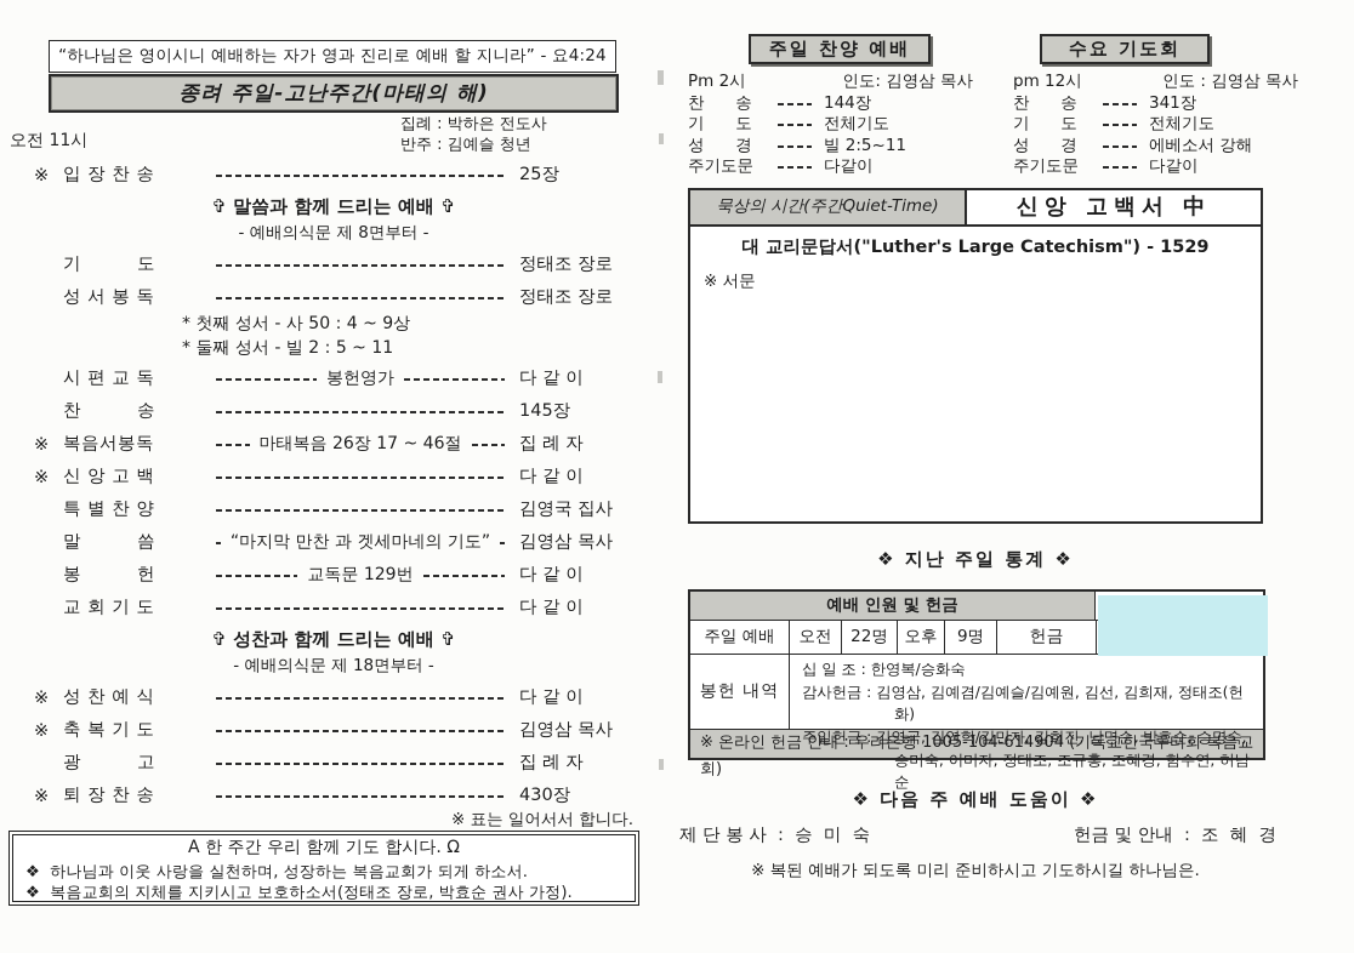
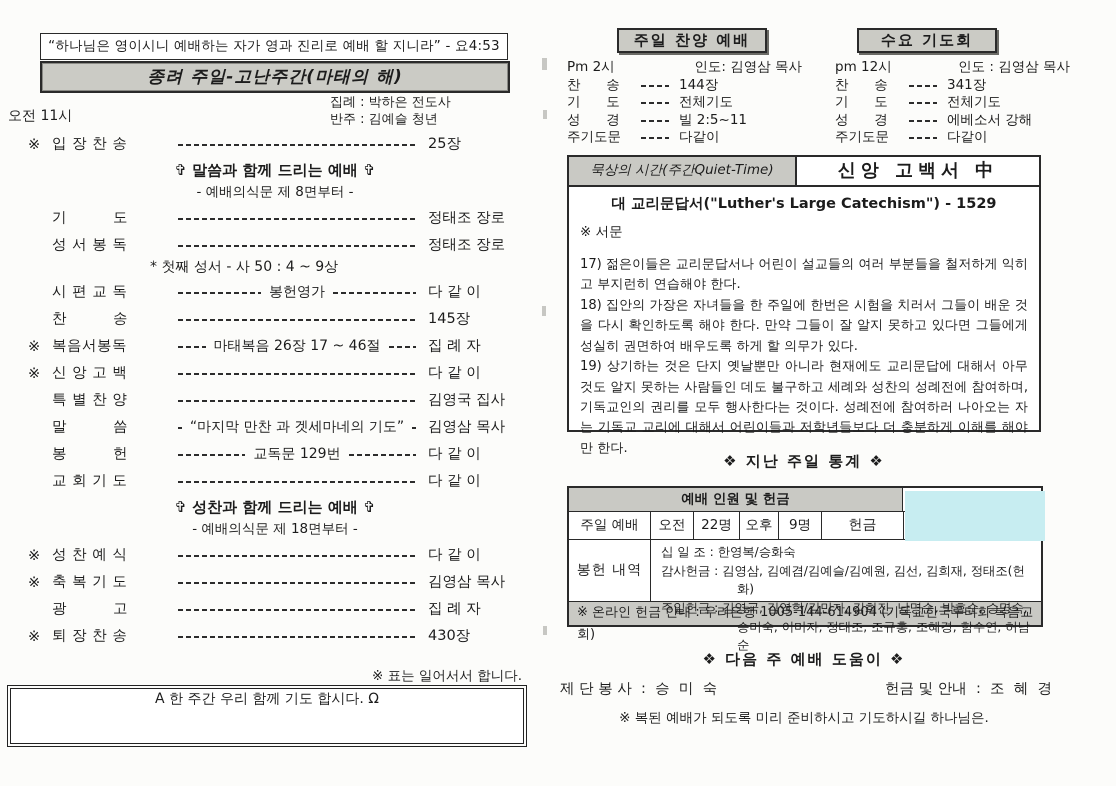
- “하나님은 영이시니 예배하는 자가 영과 진리로 예배 할 지니라” - 요4:24
+ “하나님은 영이시니 예배하는 자가 영과 진리로 예배 할 지니라” - 요4:53
  종려 주일-고난주간(마태의 해)
  집례 : 박하은 전도사
  반주 : 김예슬 청년
  오전 11시
  ※
  입 장 찬 송
  25장
  ✞ 말씀과 함께 드리는 예배 ✞
  - 예배의식문 제 8면부터 -
  기 도
  정태조 장로
  성 서 봉 독
  정태조 장로
  * 첫째 성서 - 사 50 : 4 ~ 9상
- * 둘째 성서 - 빌 2 : 5 ~ 11
  시 편 교 독
  봉헌영가
  다 같 이
  찬 송
  145장
  ※
  복음서봉독
  마태복음 26장 17 ~ 46절
  집 례 자
  ※
  신 앙 고 백
  다 같 이
  특 별 찬 양
  김영국 집사
  말 씀
  “마지막 만찬 과 겟세마네의 기도”
  김영삼 목사
  봉 헌
  교독문 129번
  다 같 이
  교 회 기 도
  다 같 이
  ✞ 성찬과 함께 드리는 예배 ✞
  - 예배의식문 제 18면부터 -
  ※
  성 찬 예 식
  다 같 이
  ※
  축 복 기 도
  김영삼 목사
  광 고
  집 례 자
  ※
  퇴 장 찬 송
  430장
  ※ 표는 일어서서 합니다.
  A 한 주간 우리 함께 기도 합시다. Ω
- ❖ 하나님과 이웃 사랑을 실천하며, 성장하는 복음교회가 되게 하소서.
- ❖ 복음교회의 지체를 지키시고 보호하소서(정태조 장로, 박효순 권사 가정).
  주일 찬양 예배
  수요 기도회
  Pm 2시
  인도: 김영삼 목사
  찬 송
  144장
  기 도
  전체기도
  성 경
  빌 2:5~11
  주기도문
  다같이
  pm 12시
  인도 : 김영삼 목사
  찬 송
  341장
  기 도
  전체기도
  성 경
  에베소서 강해
  주기도문
  다같이
  묵상의 시간(주간Quiet-Time)
  신앙 고백서 中
  대 교리문답서("Luther's Large Catechism") - 1529
  ※ 서문
+ 17) 젊은이들은 교리문답서나 어린이 설교들의 여러 부분들을 철저하게 익히고 부지런히 연습해야 한다.
+ 18) 집안의 가장은 자녀들을 한 주일에 한번은 시험을 치러서 그들이 배운 것을 다시 확인하도록 해야 한다. 만약 그들이 잘 알지 못하고 있다면 그들에게 성실히 권면하여 배우도록 하게 할 의무가 있다.
+ 19) 상기하는 것은 단지 옛날뿐만 아니라 현재에도 교리문답에 대해서 아무것도 알지 못하는 사람들인 데도 불구하고 세례와 성찬의 성례전에 참여하며, 기독교인의 권리를 모두 행사한다는 것이다. 성례전에 참여하러 나아오는 자는 기독교 교리에 대해서 어린이들과 저학년들보다 더 충분하게 이해를 해야만 한다.
  ❖ 지난 주일 통계 ❖
  예배 인원 및 헌금
  주일 예배
  오전
  22명
  오후
  9명
  헌금
  봉헌 내역
  십 일 조 : 한영복/승화숙
  감사헌금 : 김영삼, 김예겸/김예슬/김예원, 김선, 김희재, 정태조(헌화)
- ※ 온라인 헌금 안내 : 우리은행 1005-104-614904 (기독교한국루터회 복음교회)
+ ※ 온라인 헌금 안내 : 우리은행 1005-144-614904 (기독교한국루터회 복음교회)
  ❖ 다음 주 예배 도움이 ❖
  제 단 봉 사 : 승 미 숙
  헌금 및 안내 : 조 혜 경
  ※ 복된 예배가 되도록 미리 준비하시고 기도하시길 하나님은.
